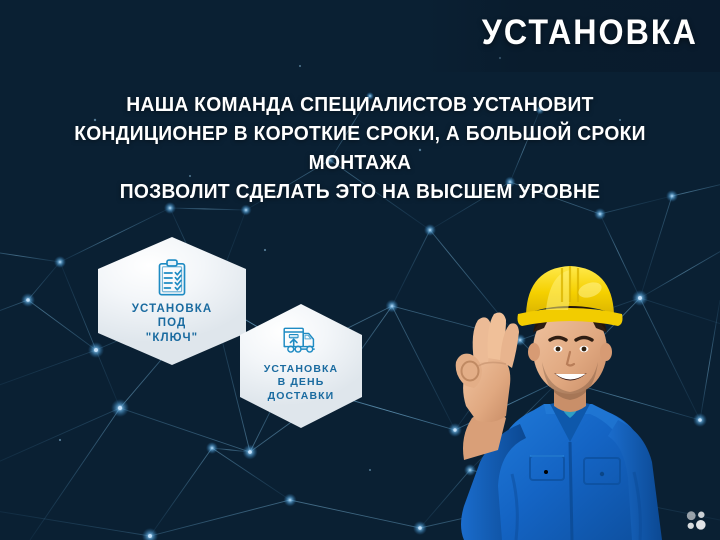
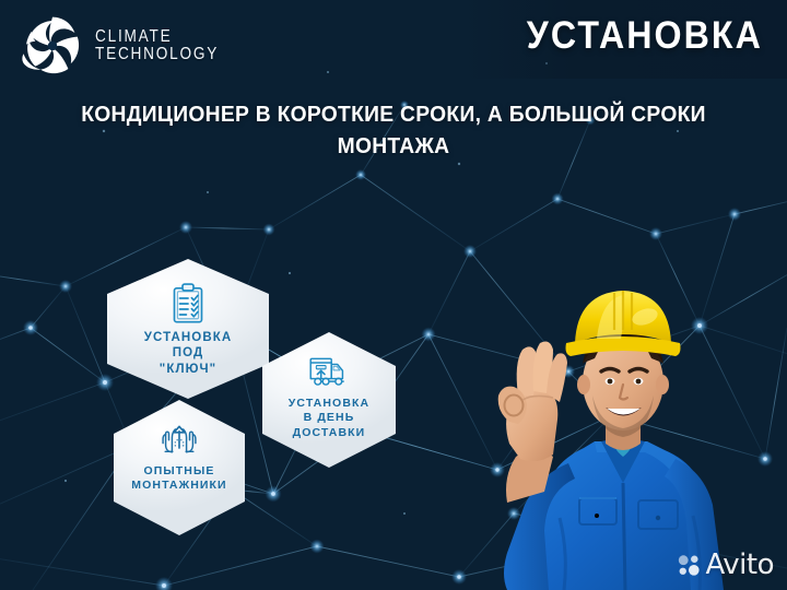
+ CLIMATE
+ TECHNOLOGY
  УСТАНОВКА
- НАША КОМАНДА СПЕЦИАЛИСТОВ УСТАНОВИТ
  КОНДИЦИОНЕР В КОРОТКИЕ СРОКИ, А БОЛЬШОЙ СРОКИ МОНТАЖА
- ПОЗВОЛИТ СДЕЛАТЬ ЭТО НА ВЫСШЕМ УРОВНЕ
  УСТАНОВКА
  ПОД
  "КЛЮЧ"
  УСТАНОВКА
  В ДЕНЬ
  ДОСТАВКИ
+ ОПЫТНЫЕ
+ МОНТАЖНИКИ
+ Avito
